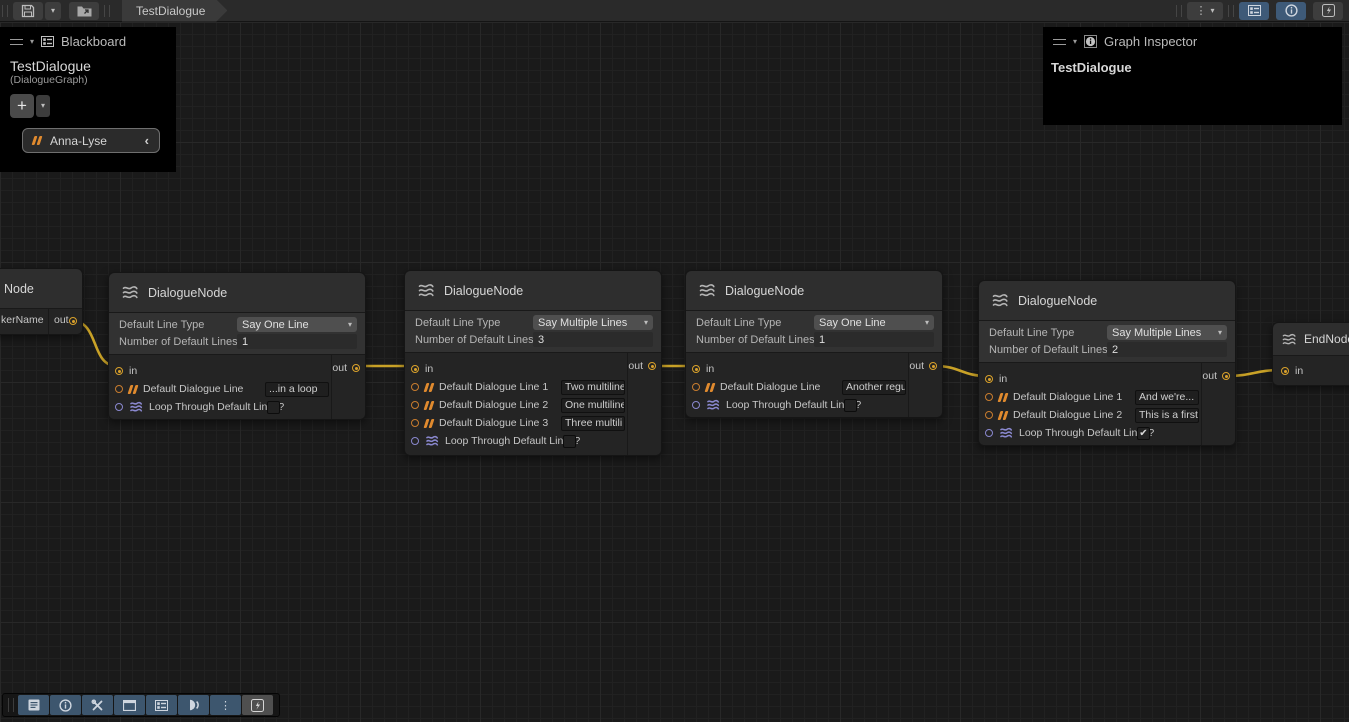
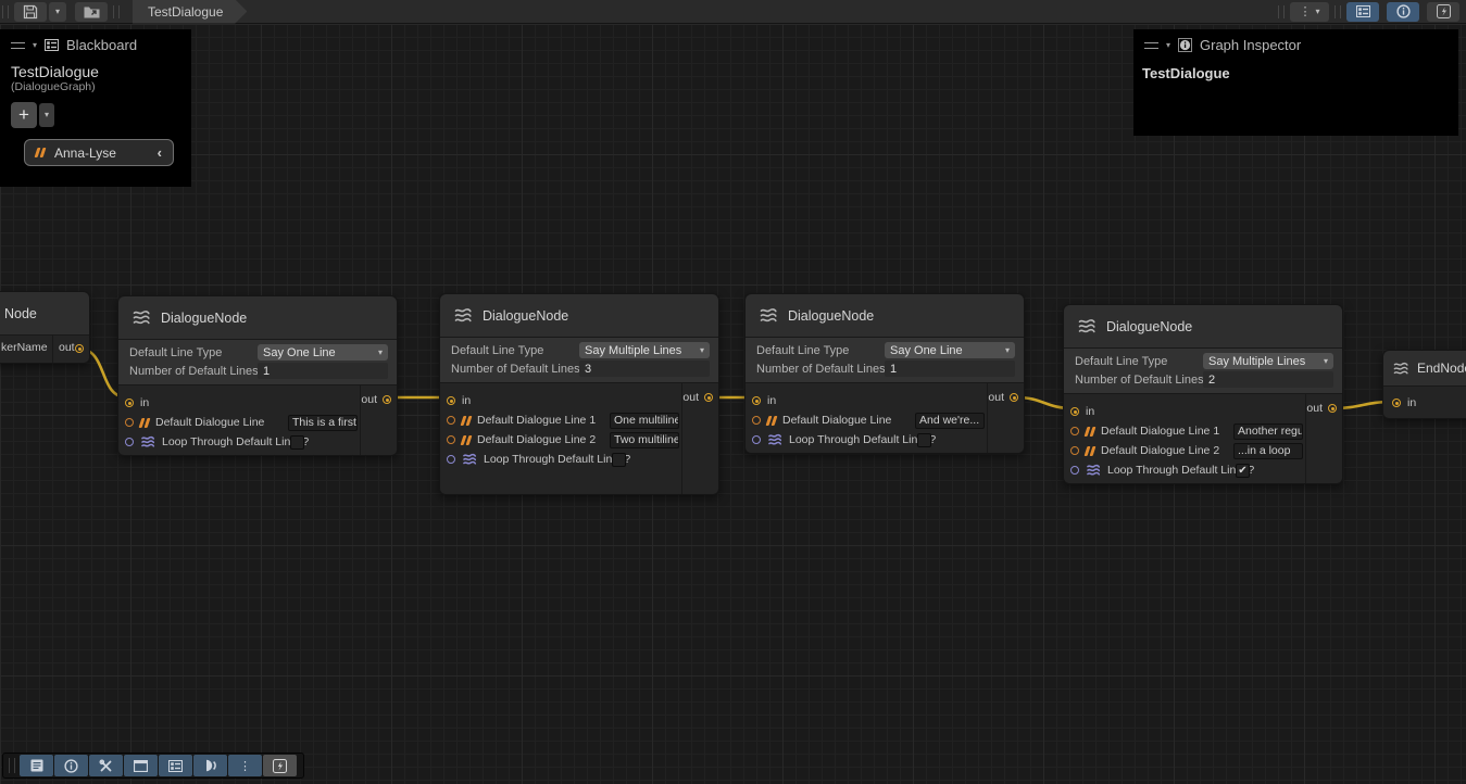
  ▾
  TestDialogue
  ⋮
  ▾
  Node
  kerName
  out
  DialogueNode
  Default Line Type
  Say One Line
  ▾
  Number of Default Lines
  1
  out
  in
  Default Dialogue Line
- ...in a loop
+ This is a first
  Loop Through Default Lin?
  DialogueNode
  Default Line Type
  Say Multiple Lines
  ▾
  Number of Default Lines
  3
  out
  in
  Default Dialogue Line 1
- Two multiline
+ One multiline
  Default Dialogue Line 2
- One multiline
+ Two multiline
- Default Dialogue Line 3
- Three multili
  Loop Through Default Lin?
  DialogueNode
  Default Line Type
  Say One Line
  ▾
  Number of Default Lines
  1
  out
  in
  Default Dialogue Line
- Another regu
+ And we're...
  Loop Through Default Lin?
  DialogueNode
  Default Line Type
  Say Multiple Lines
  ▾
  Number of Default Lines
  2
  out
  in
  Default Dialogue Line 1
- And we're...
+ Another regu
  Default Dialogue Line 2
- This is a first
+ ...in a loop
  Loop Through Default Lin?
  ✔
  EndNod
  in
  ▾
  Blackboard
  TestDialogue
  (DialogueGraph)
  +
  ▾
  Anna-Lyse
  ‹
  ▾
  Graph Inspector
  TestDialogue
  ⋮
